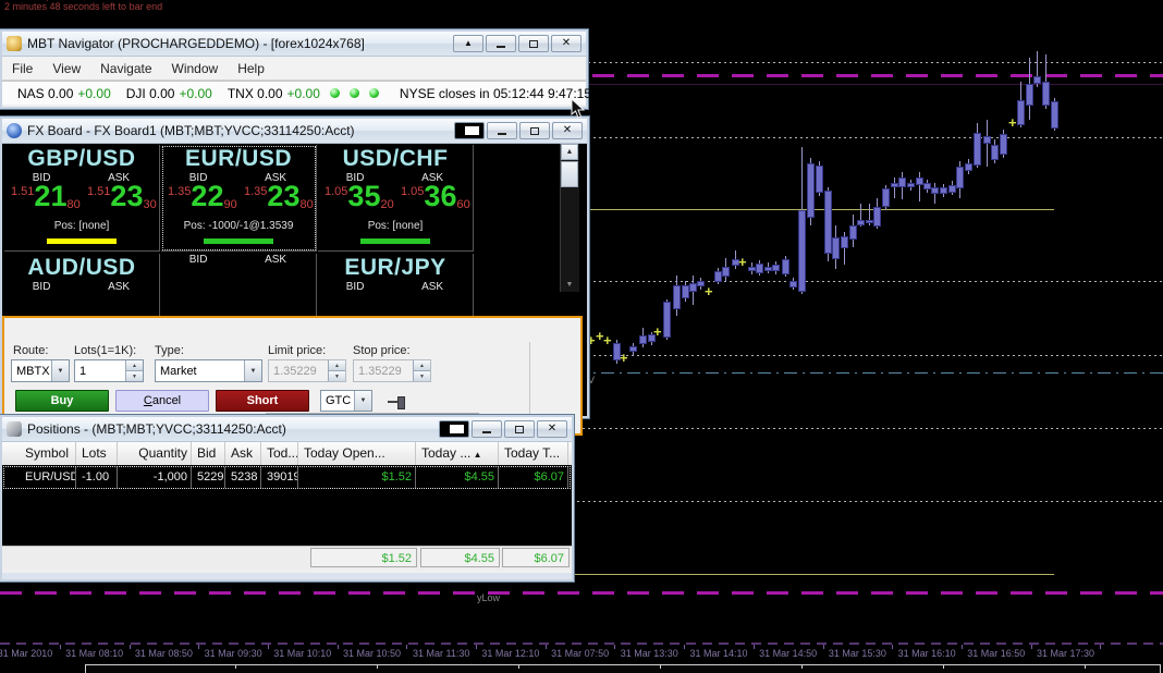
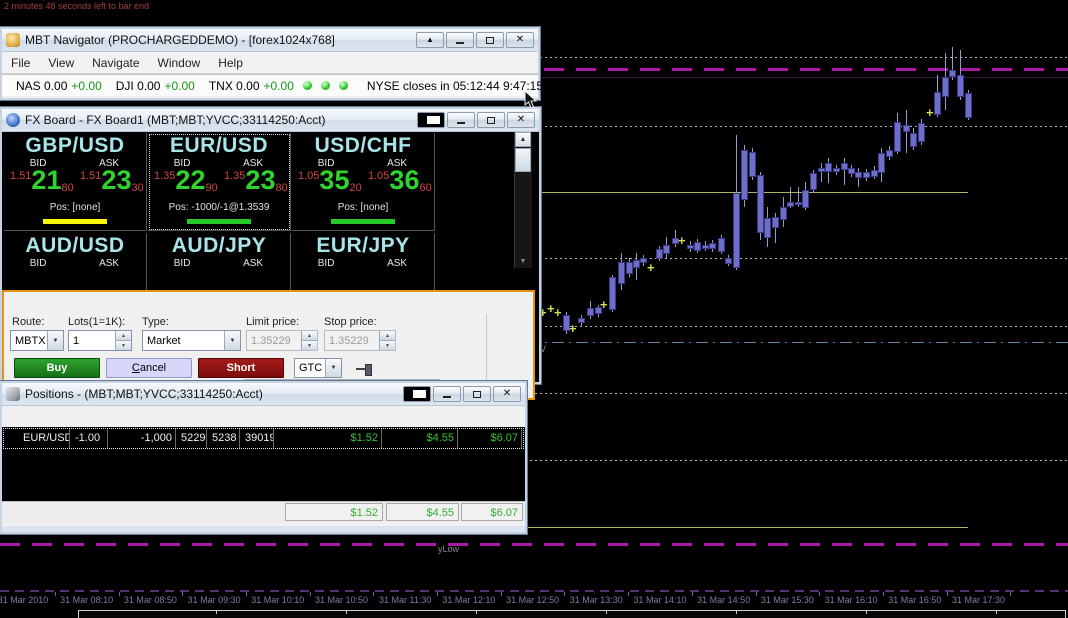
  +
  +
  +
  +
  +
  +
  +
  +
  yLow
  31 Mar 2010
  31 Mar 08:10
  31 Mar 08:50
  31 Mar 09:30
  31 Mar 10:10
  31 Mar 10:50
  31 Mar 11:30
  31 Mar 12:10
- 31 Mar 07:50
+ 31 Mar 12:50
  31 Mar 13:30
  31 Mar 14:10
  31 Mar 14:50
  31 Mar 15:30
  31 Mar 16:10
  31 Mar 16:50
  31 Mar 17:30
  2 minutes 48 seconds left to bar end
  MBT Navigator (PROCHARGEDDEMO) - [forex1024x768]
  ▲
  ✕
  File
  View
  Navigate
  Window
  Help
  NAS 0.00 +0.00
  DJI 0.00 +0.00
  TNX 0.00 +0.00
  NYSE closes in 05:12:44 9:47:15 CD
  FX Board - FX Board1 (MBT;MBT;YVCC;33114250:Acct)
  ✕
  GBP/USD
  BID
  ASK
  1.51
  21
  80
  1.51
  23
  30
  Pos: [none]
  EUR/USD
  BID
  ASK
  1.35
  22
  90
  1.35
  23
  80
  Pos: -1000/-1@1.3539
  USD/CHF
  BID
  ASK
  1.05
  35
  20
  1.05
  36
  60
  Pos: [none]
  AUD/USD
  BID
  ASK
+ AUD/JPY
  BID
  ASK
  EUR/JPY
  BID
  ASK
  Route:
  Lots(1=1K):
  Type:
  Limit price:
  Stop price:
  MBTX
  1
  Market
  1.35229
  1.35229
  Buy
  C
  ancel
  Short
  GTC
  Positions - (MBT;MBT;YVCC;33114250:Acct)
  ✕
- Symbol
- Lots
- Quantity
- Bid
- Ask
- Tod...
- Today Open...
- Today ... ▲
- Today T...
  EUR/USD
  -1.00
  -1,000
  5229
  5238
  39019
  $1.52
  $4.55
  $6.07
  $1.52
  $4.55
  $6.07
